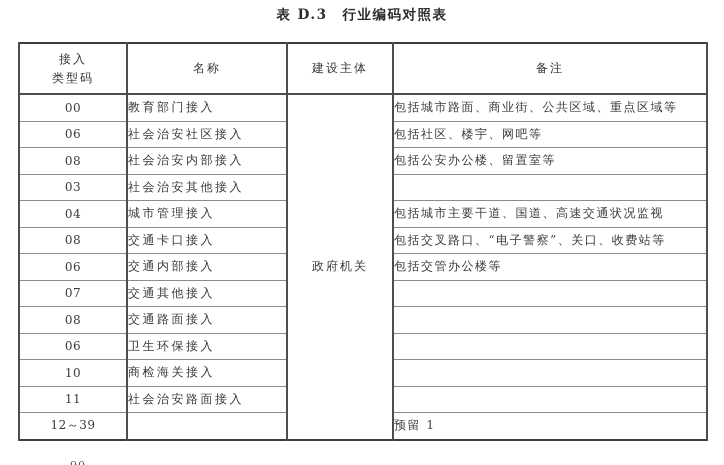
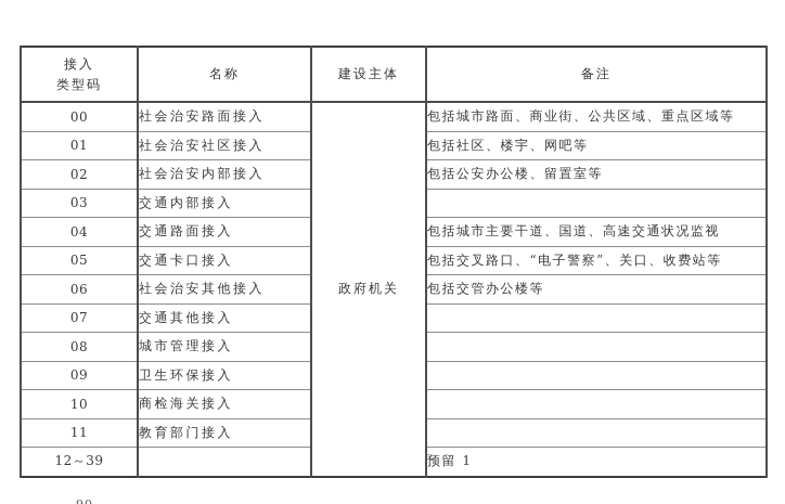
- 表 D.3 行业编码对照表
  接入 类型码	名称	建设主体	备注
- 00	教育部门接入	政府机关	包括城市路面、商业街、公共区域、重点区域等
+ 00	社会治安路面接入	政府机关	包括城市路面、商业街、公共区域、重点区域等
- 06	社会治安社区接入	包括社区、楼宇、网吧等
+ 01	社会治安社区接入	包括社区、楼宇、网吧等
- 08	社会治安内部接入	包括公安办公楼、留置室等
+ 02	社会治安内部接入	包括公安办公楼、留置室等
- 03	社会治安其他接入
+ 03	交通内部接入
- 04	城市管理接入	包括城市主要干道、国道、高速交通状况监视
+ 04	交通路面接入	包括城市主要干道、国道、高速交通状况监视
- 08	交通卡口接入	包括交叉路口、“电子警察”、关口、收费站等
+ 05	交通卡口接入	包括交叉路口、“电子警察”、关口、收费站等
- 06	交通内部接入	包括交管办公楼等
+ 06	社会治安其他接入	包括交管办公楼等
  07	交通其他接入
- 08	交通路面接入
+ 08	城市管理接入
- 06	卫生环保接入
+ 09	卫生环保接入
  10	商检海关接入
- 11	社会治安路面接入
+ 11	教育部门接入
  12～39		预留 1
